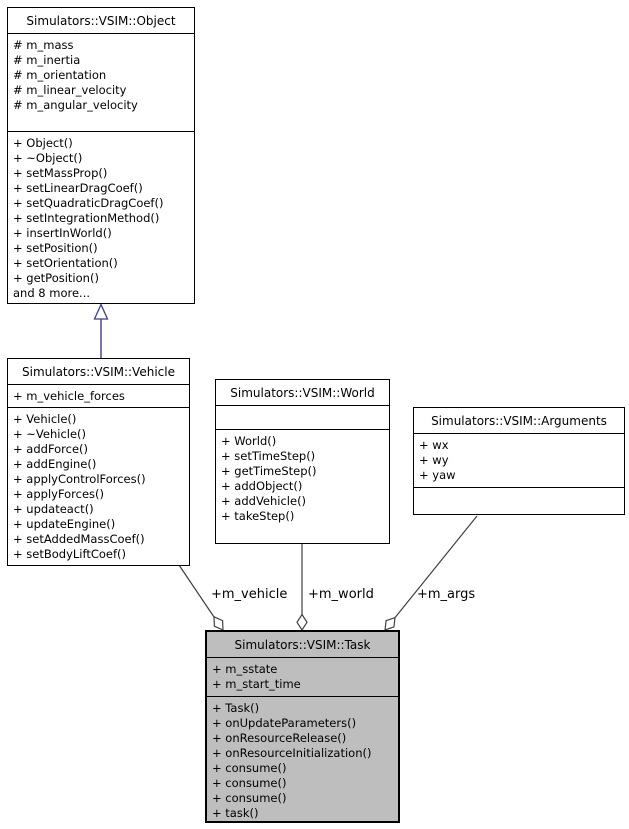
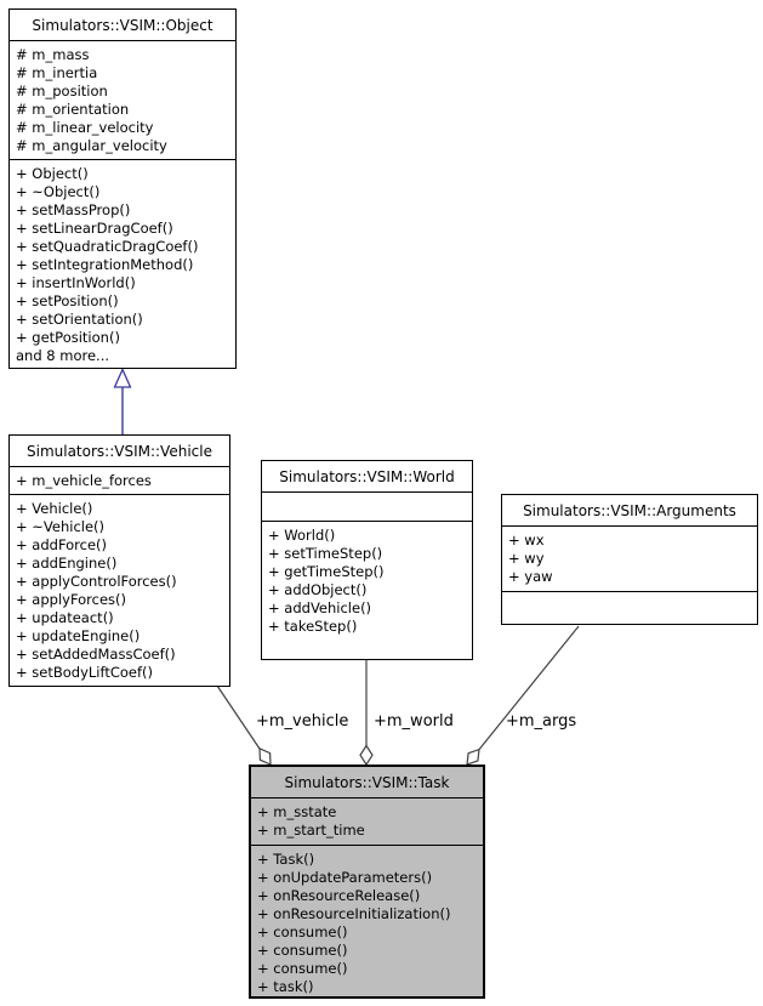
  +m_vehicle
  +m_world
  +m_args
  Simulators::VSIM::Object
  # m_mass
  # m_inertia
+ # m_position
  # m_orientation
  # m_linear_velocity
  # m_angular_velocity
  + Object()
  + ~Object()
  + setMassProp()
  + setLinearDragCoef()
  + setQuadraticDragCoef()
  + setIntegrationMethod()
  + insertInWorld()
  + setPosition()
  + setOrientation()
  + getPosition()
  and 8 more...
  Simulators::VSIM::Vehicle
  + m_vehicle_forces
  + Vehicle()
  + ~Vehicle()
  + addForce()
  + addEngine()
  + applyControlForces()
  + applyForces()
  + updateact()
  + updateEngine()
  + setAddedMassCoef()
  + setBodyLiftCoef()
  Simulators::VSIM::World
  + World()
  + setTimeStep()
  + getTimeStep()
  + addObject()
  + addVehicle()
  + takeStep()
  Simulators::VSIM::Arguments
  + wx
  + wy
  + yaw
  Simulators::VSIM::Task
  + m_sstate
  + m_start_time
  + Task()
  + onUpdateParameters()
  + onResourceRelease()
  + onResourceInitialization()
  + consume()
  + consume()
  + consume()
  + task()
